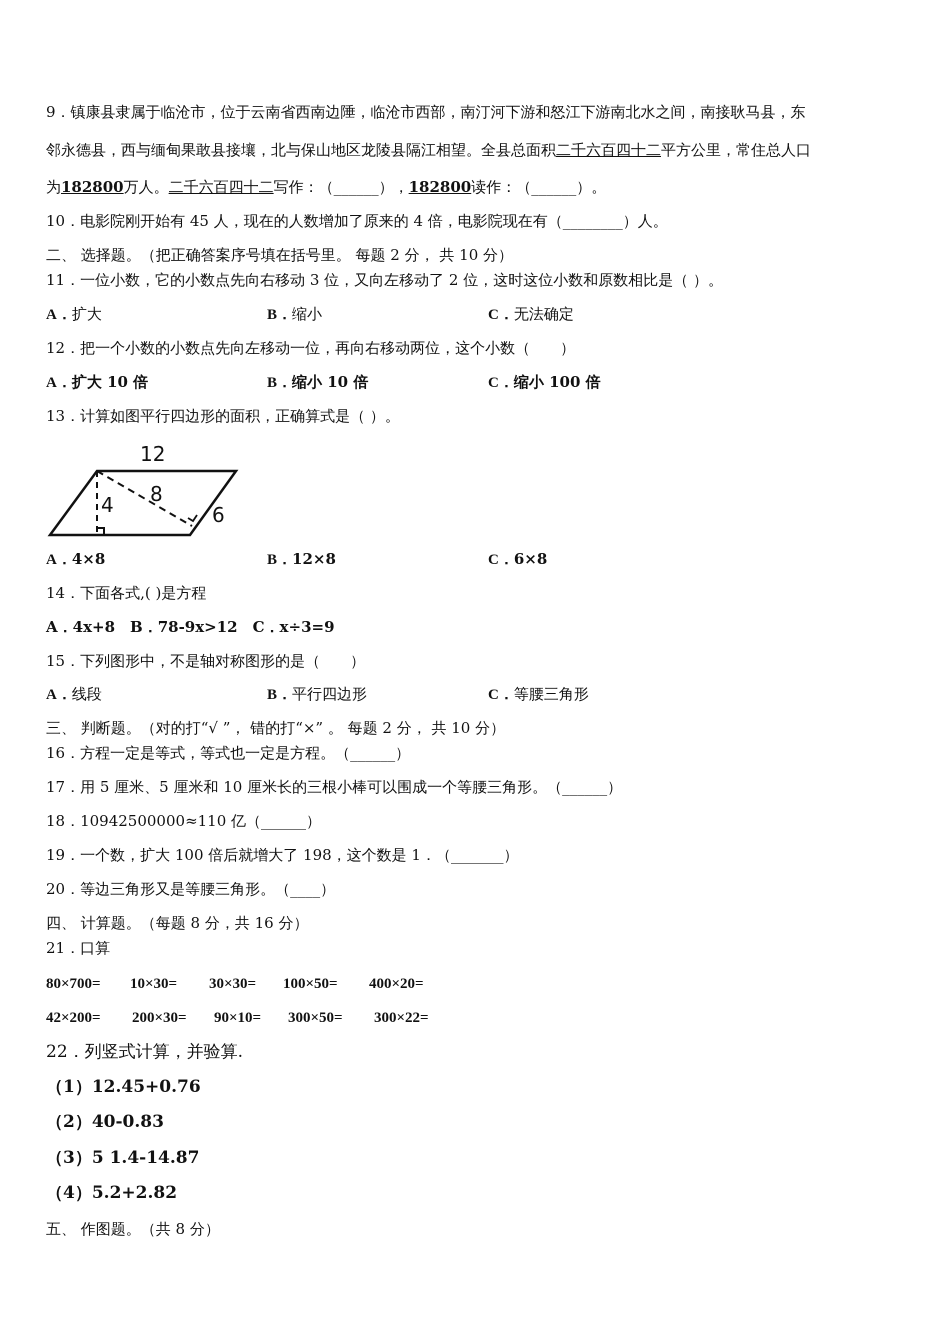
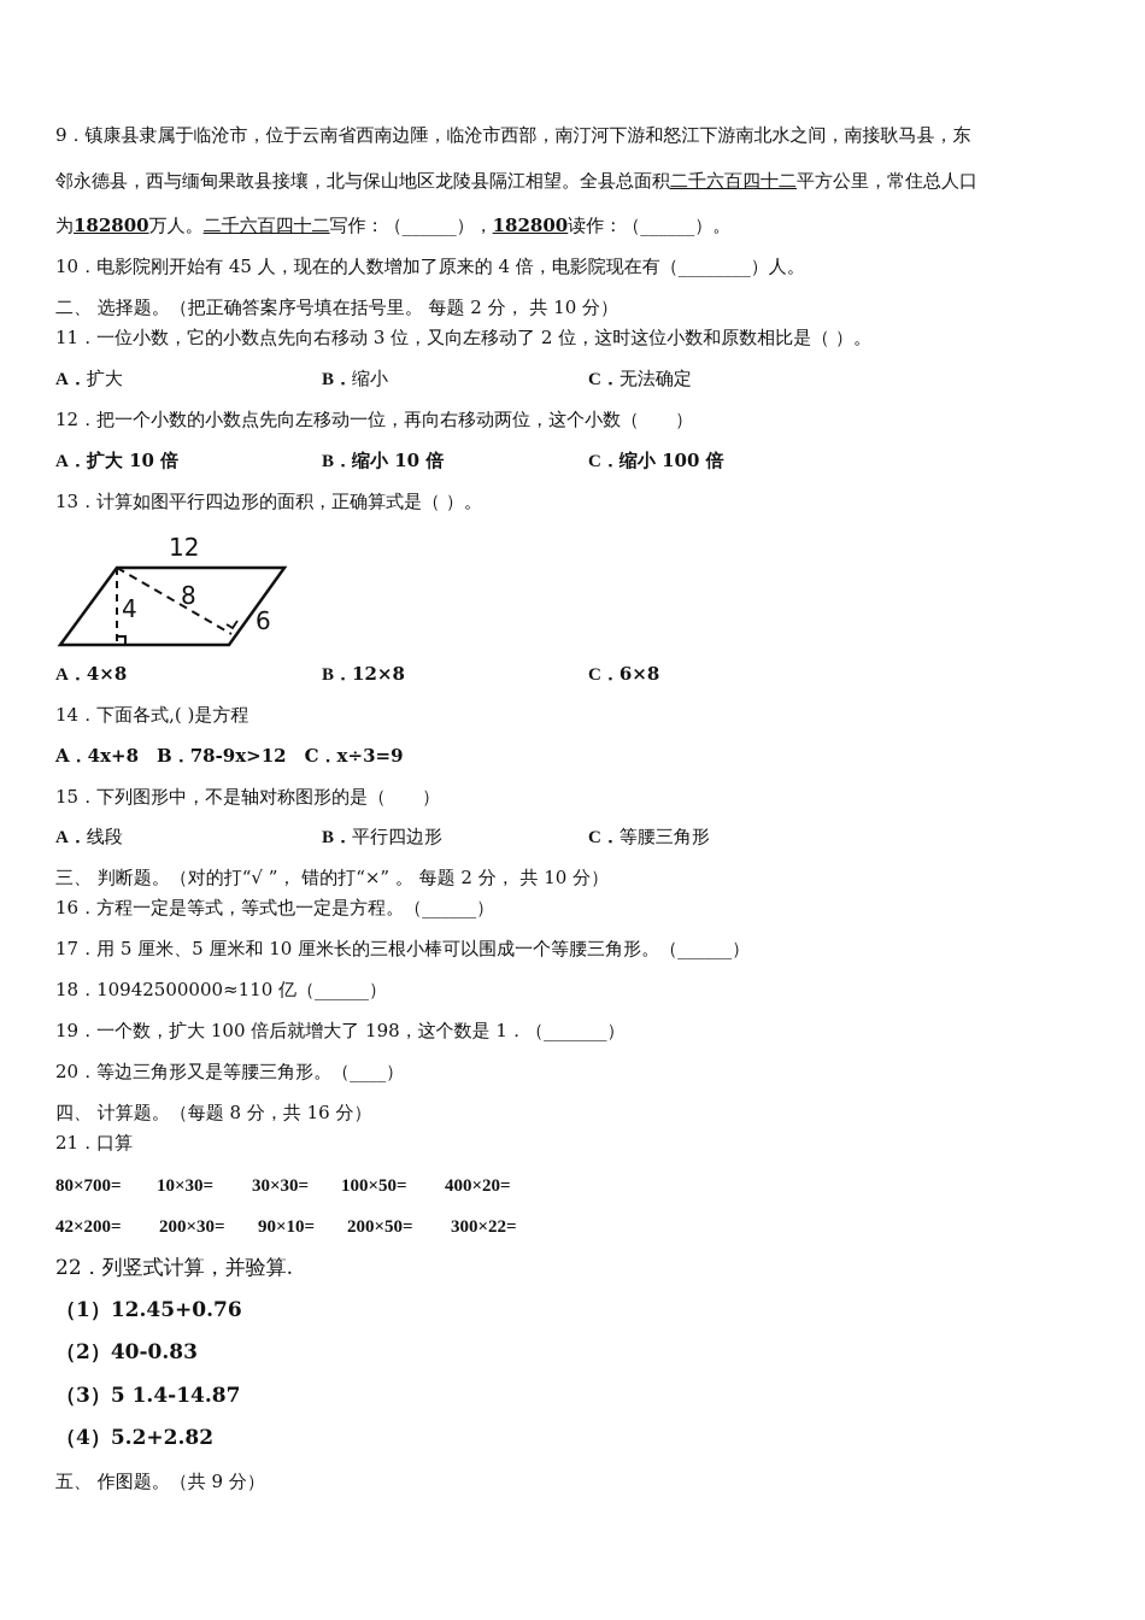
  9．镇康县隶属于临沧市，位于云南省西南边陲，临沧市西部，南汀河下游和怒江下游南北水之间，南接耿马县，东
  邻永德县，西与缅甸果敢县接壤，北与保山地区龙陵县隔江相望。全县总面积二千六百四十二平方公里，常住总人口
  为182800万人。二千六百四十二写作：（______），182800读作：（______）。
  10．电影院刚开始有 45 人，现在的人数增加了原来的 4 倍，电影院现在有（________）人。
  二、 选择题。（把正确答案序号填在括号里。 每题 2 分， 共 10 分）
  11．一位小数，它的小数点先向右移动 3 位，又向左移动了 2 位，这时这位小数和原数相比是（ ）。
  A．扩大
  B．缩小
  C．无法确定
  12．把一个小数的小数点先向左移动一位，再向右移动两位，这个小数（ ）
  A．扩大 10 倍
  B．缩小 10 倍
  C．缩小 100 倍
  13．计算如图平行四边形的面积，正确算式是（ ）。
  12
  4
  8
  6
  A．4×8
  B．12×8
  C．6×8
  14．下面各式,( )是方程
  A．4x+8 B．78-9x>12 C．x÷3=9
  15．下列图形中，不是轴对称图形的是（ ）
  A．线段
  B．平行四边形
  C．等腰三角形
  三、 判断题。（对的打“√ ”， 错的打“×” 。 每题 2 分， 共 10 分）
  16．方程一定是等式，等式也一定是方程。（______）
  17．用 5 厘米、5 厘米和 10 厘米长的三根小棒可以围成一个等腰三角形。（______）
  18．10942500000≈110 亿（______）
  19．一个数，扩大 100 倍后就增大了 198，这个数是 1．（_______）
  20．等边三角形又是等腰三角形。（____）
  四、 计算题。（每题 8 分，共 16 分）
  21．口算
  80×700= 10×30= 30×30= 100×50= 400×20=
- 42×200= 200×30= 90×10= 300×50= 300×22=
+ 42×200= 200×30= 90×10= 200×50= 300×22=
  22．列竖式计算，并验算.
  （1）12.45+0.76
  （2）40-0.83
  （3）5 1.4-14.87
  （4）5.2+2.82
- 五、 作图题。（共 8 分）
+ 五、 作图题。（共 9 分）
